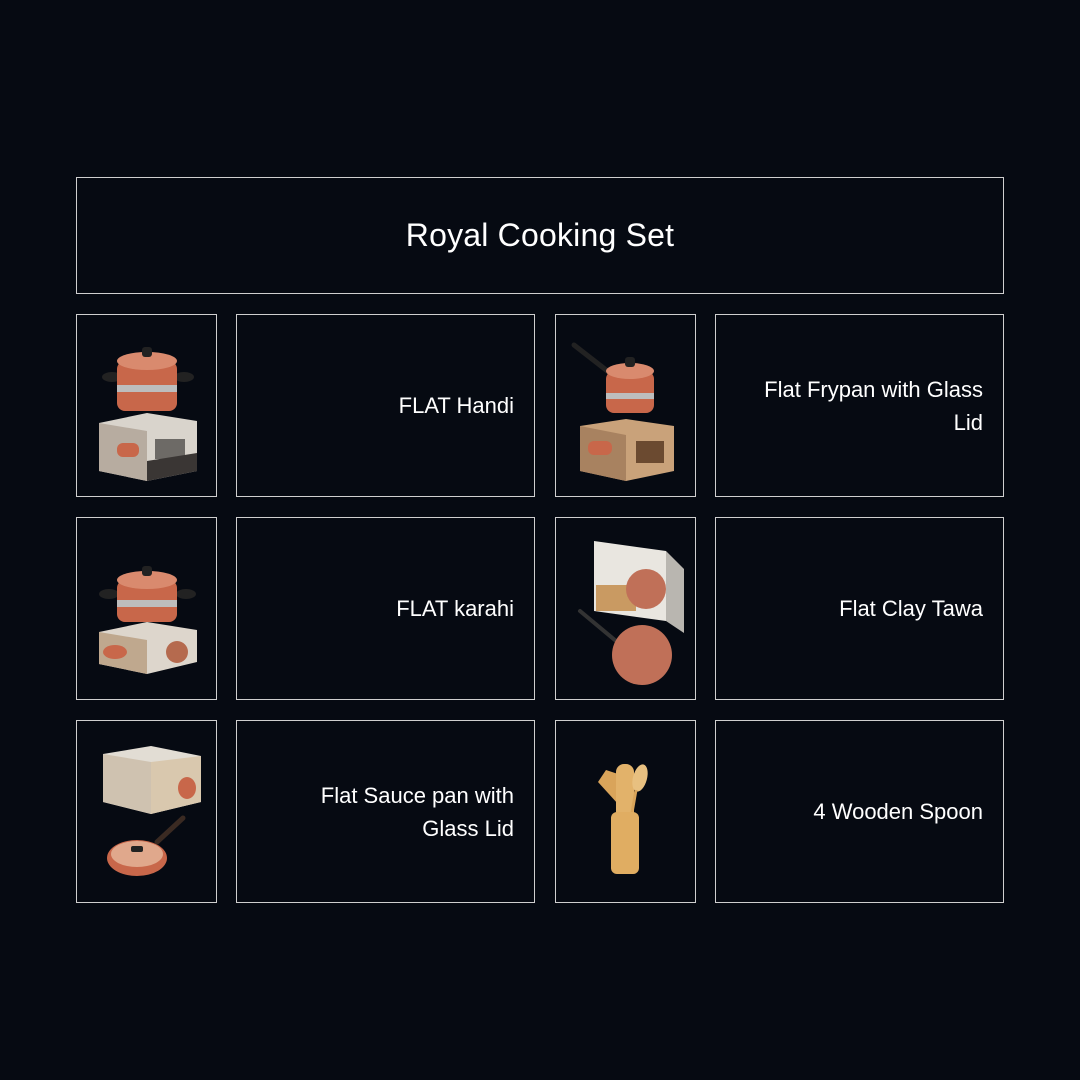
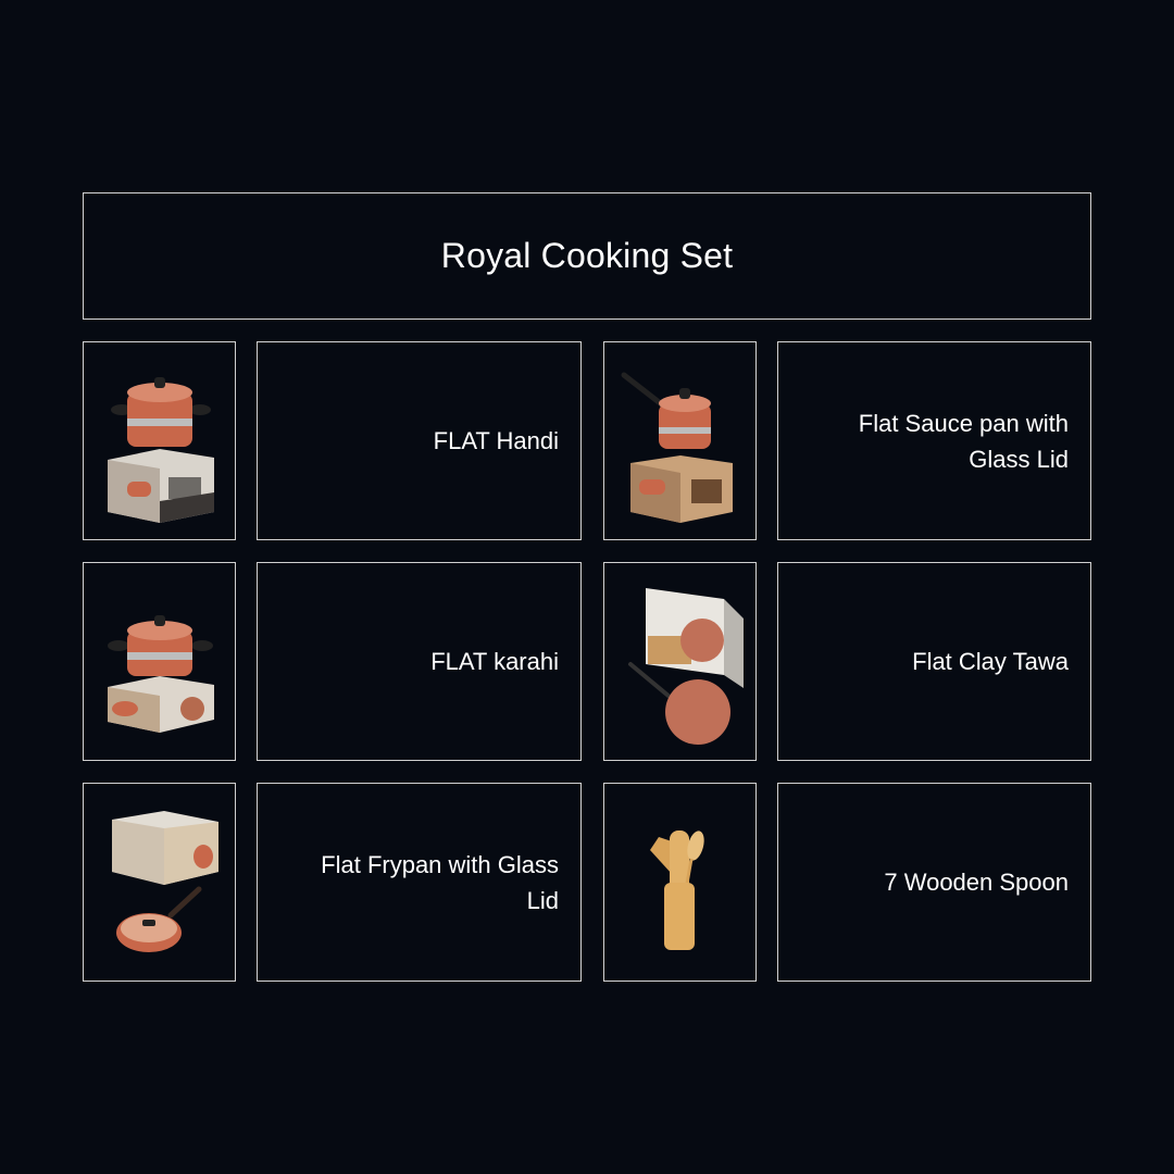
  Royal Cooking Set
  FLAT Handi
- Flat Frypan with Glass Lid
+ Flat Sauce pan with Glass Lid
  FLAT karahi
  Flat Clay Tawa
- Flat Sauce pan with Glass Lid
+ Flat Frypan with Glass Lid
- 4 Wooden Spoon
+ 7 Wooden Spoon
